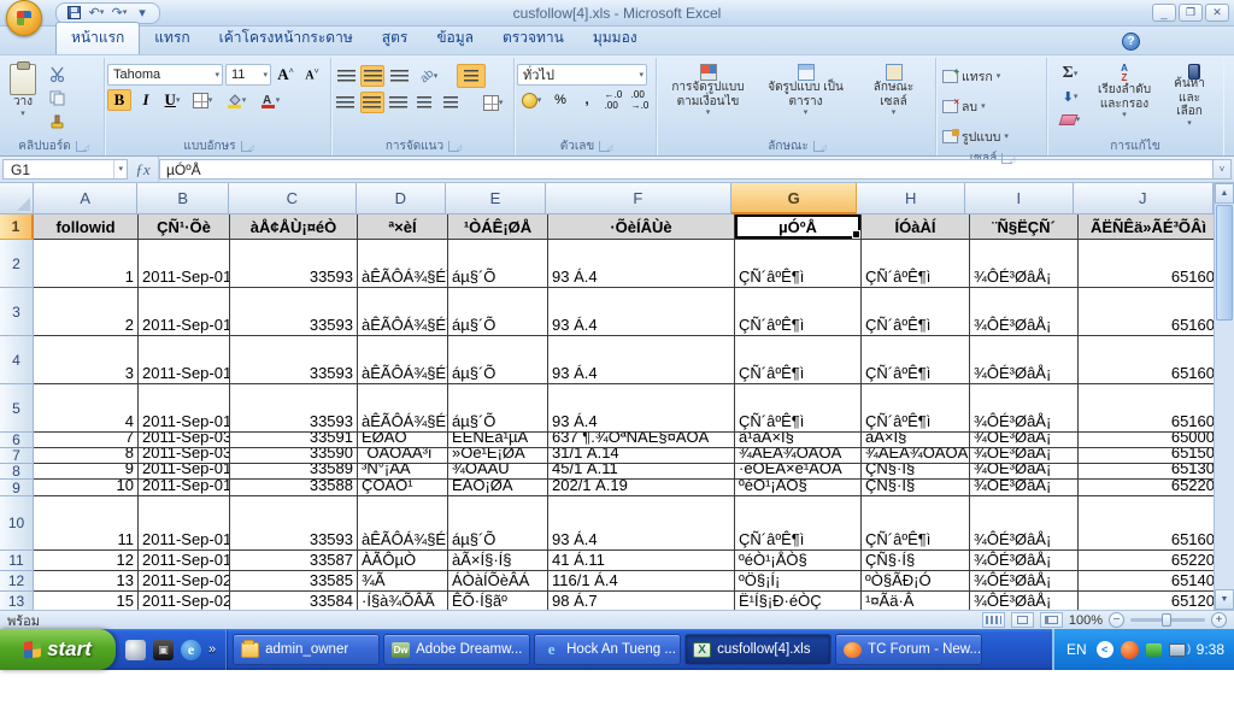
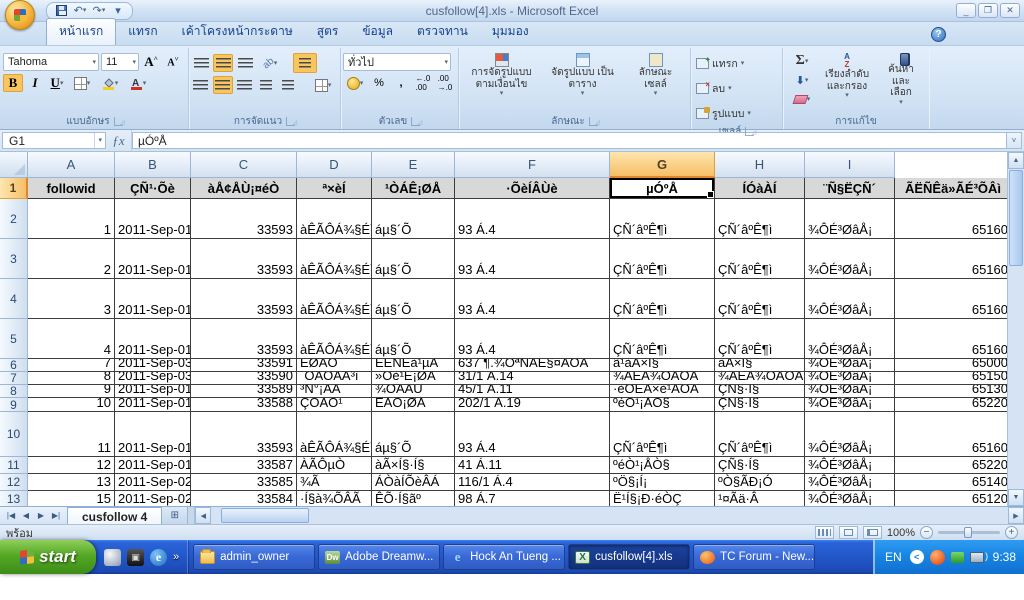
  ↶
  ↷
  ▾
  cusfollow[4].xls - Microsoft Excel
  _
  ❐
  ✕
  หน้าแรก
  แทรก
  เค้าโครงหน้ากระดาษ
  สูตร
  ข้อมูล
  ตรวจทาน
  มุมมอง
  ?
- วาง
- คลิปบอร์ด
  Tahoma
  11
  A˄
  A˅
  B
  I
  U
  A
  แบบอักษร
  การจัดแนว
  ทั่วไป
  %
  ,
  ←.0
  .00
  .00
  →.0
  ตัวเลข
  การจัดรูปแบบ ตามเงื่อนไข
  จัดรูปแบบ เป็นตาราง
  ลักษณะ เซลล์
  ลักษณะ
  แทรก
  ลบ
  รูปแบบ
  เซลล์
  Σ
  ⬇
  A
  Z
  เรียงลำดับ และกรอง
  ค้นหาและ เลือก
  การแก้ไข
  G1
  ƒx
  µÓºÅ
  ˅
  A
  B
  C
  D
  E
  F
  G
  H
  I
- J
  1
  followid
  ÇÑ¹·Õè
  àÅ¢ÅÙ¡¤éÒ
  ª×èÍ
  ¹ÒÁÊ¡ØÅ
  ·ÕèÍÂÙè
  µÓºÅ
  ÍÓàÀÍ
  ¨Ñ§ËÇÑ´
  ÃËÑÊä»ÃÉ³ÕÂì
  2
  1
  2011-Sep-01
  33593
  àÊÃÔÁ¾§É
  áµ§´Õ
  93 Á.4
  ÇÑ´âºÊ¶ì
  ÇÑ´âºÊ¶ì
  ¾ÔÉ³ØâÅ¡
  65160
  3
  2
  2011-Sep-01
  33593
  àÊÃÔÁ¾§É
  áµ§´Õ
  93 Á.4
  ÇÑ´âºÊ¶ì
  ÇÑ´âºÊ¶ì
  ¾ÔÉ³ØâÅ¡
  65160
  4
  3
  2011-Sep-01
  33593
  àÊÃÔÁ¾§É
  áµ§´Õ
  93 Á.4
  ÇÑ´âºÊ¶ì
  ÇÑ´âºÊ¶ì
  ¾ÔÉ³ØâÅ¡
  65160
  5
  4
  2011-Sep-01
  33593
  àÊÃÔÁ¾§É
  áµ§´Õ
  93 Á.4
  ÇÑ´âºÊ¶ì
  ÇÑ´âºÊ¶ì
  ¾ÔÉ³ØâÅ¡
  65160
  6
  7
  2011-Sep-03
  33591
  ÊØÀÒ
  ÊËÑÊà¹µÃ
  637 ¶.¾ÔªÑÂÊ§¤ÃÒÁ
  ã¹àÁ×Í§
  àÁ×Í§
  ¾ÔÉ³ØâÅ¡
  65000
  7
  8
  2011-Sep-03
  33590
  ¨ÔÃÒÀÃ³ì
  »Ôè¹Ê¡ØÅ
  31/1 Á.14
  ¾ÃËÁ¾ÔÃÒÁ
  ¾ÃËÁ¾ÔÃÒÁ
  ¾ÔÉ³ØâÅ¡
  65150
  8
  9
  2011-Sep-01
  33589
  ³Ñ°¡ÁÅ
  ¾ÔÁÀÙ
  45/1 Á.11
  ·èÒËÁ×è¹ÃÒÁ
  ÇÑ§·Í§
  ¾ÔÉ³ØâÅ¡
  65130
  9
  10
  2011-Sep-01
  33588
  ÇÒÃÔ¹
  ÈÃÕ¡ØÅ
  202/1 Á.19
  ºéÒ¹¡ÅÒ§
  ÇÑ§·Í§
  ¾ÔÉ³ØâÅ¡
  65220
  10
  11
  2011-Sep-01
  33593
  àÊÃÔÁ¾§É
  áµ§´Õ
  93 Á.4
  ÇÑ´âºÊ¶ì
  ÇÑ´âºÊ¶ì
  ¾ÔÉ³ØâÅ¡
  65160
  11
  12
  2011-Sep-01
  33587
  ÀÃÔµÒ
  àÃ×Í§·Í§
  41 Á.11
  ºéÒ¹¡ÅÒ§
  ÇÑ§·Í§
  ¾ÔÉ³ØâÅ¡
  65220
  12
  13
  2011-Sep-02
  33585
  ¾Ã
  ÁÒàÍÕèÂÁ
  116/1 Á.4
  ºÖ§¡Í¡
  ºÒ§ÃÐ¡Ó
  ¾ÔÉ³ØâÅ¡
  65140
  13
  15
  2011-Sep-02
  33584
  ·Í§à¾ÕÂÃ
  ÊÕ·Í§ãº
  98 Á.7
  Ë¹Í§¡Ð·éÒÇ
  ¹¤Ãä·Â
  ¾ÔÉ³ØâÅ¡
  65120
+ |◀
+ ◀
+ ▶
+ ▶|
+ cusfollow 4
+ ⊞
  พร้อม
  100%
  −
  +
  start
  ▣
  e
  »
  admin_owner
  Dw
  Adobe Dreamw...
  e
  Hock An Tueng ...
  X
  cusfollow[4].xls
  TC Forum - New...
  EN
  <
  9:38
